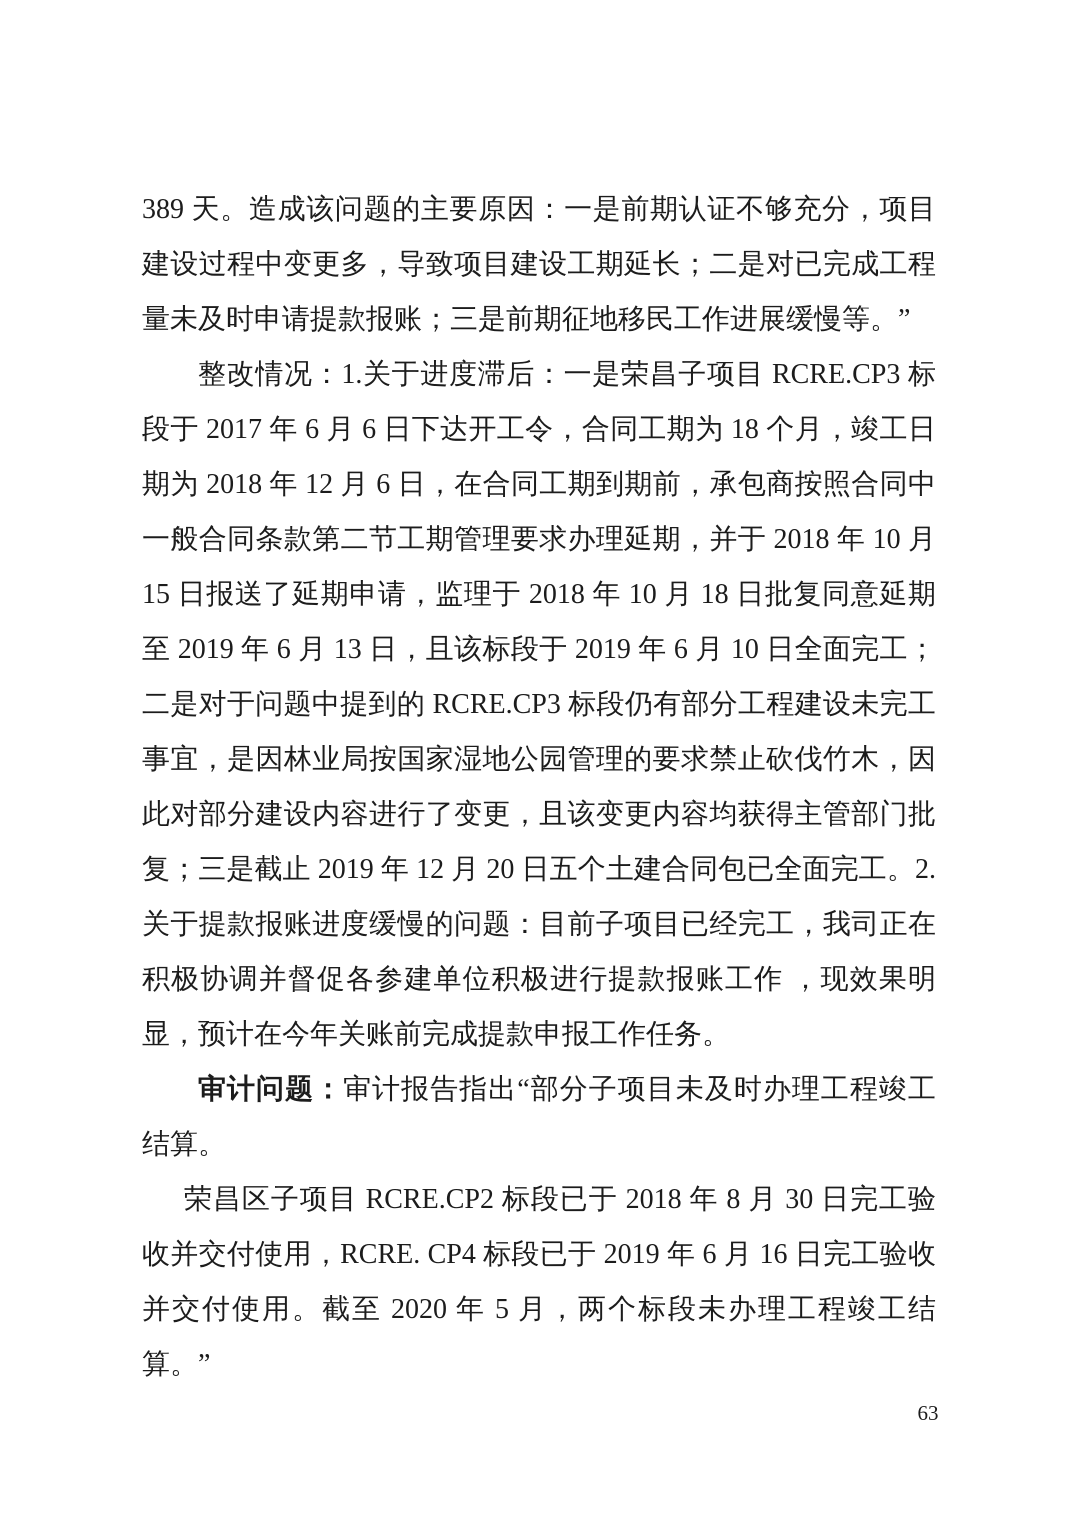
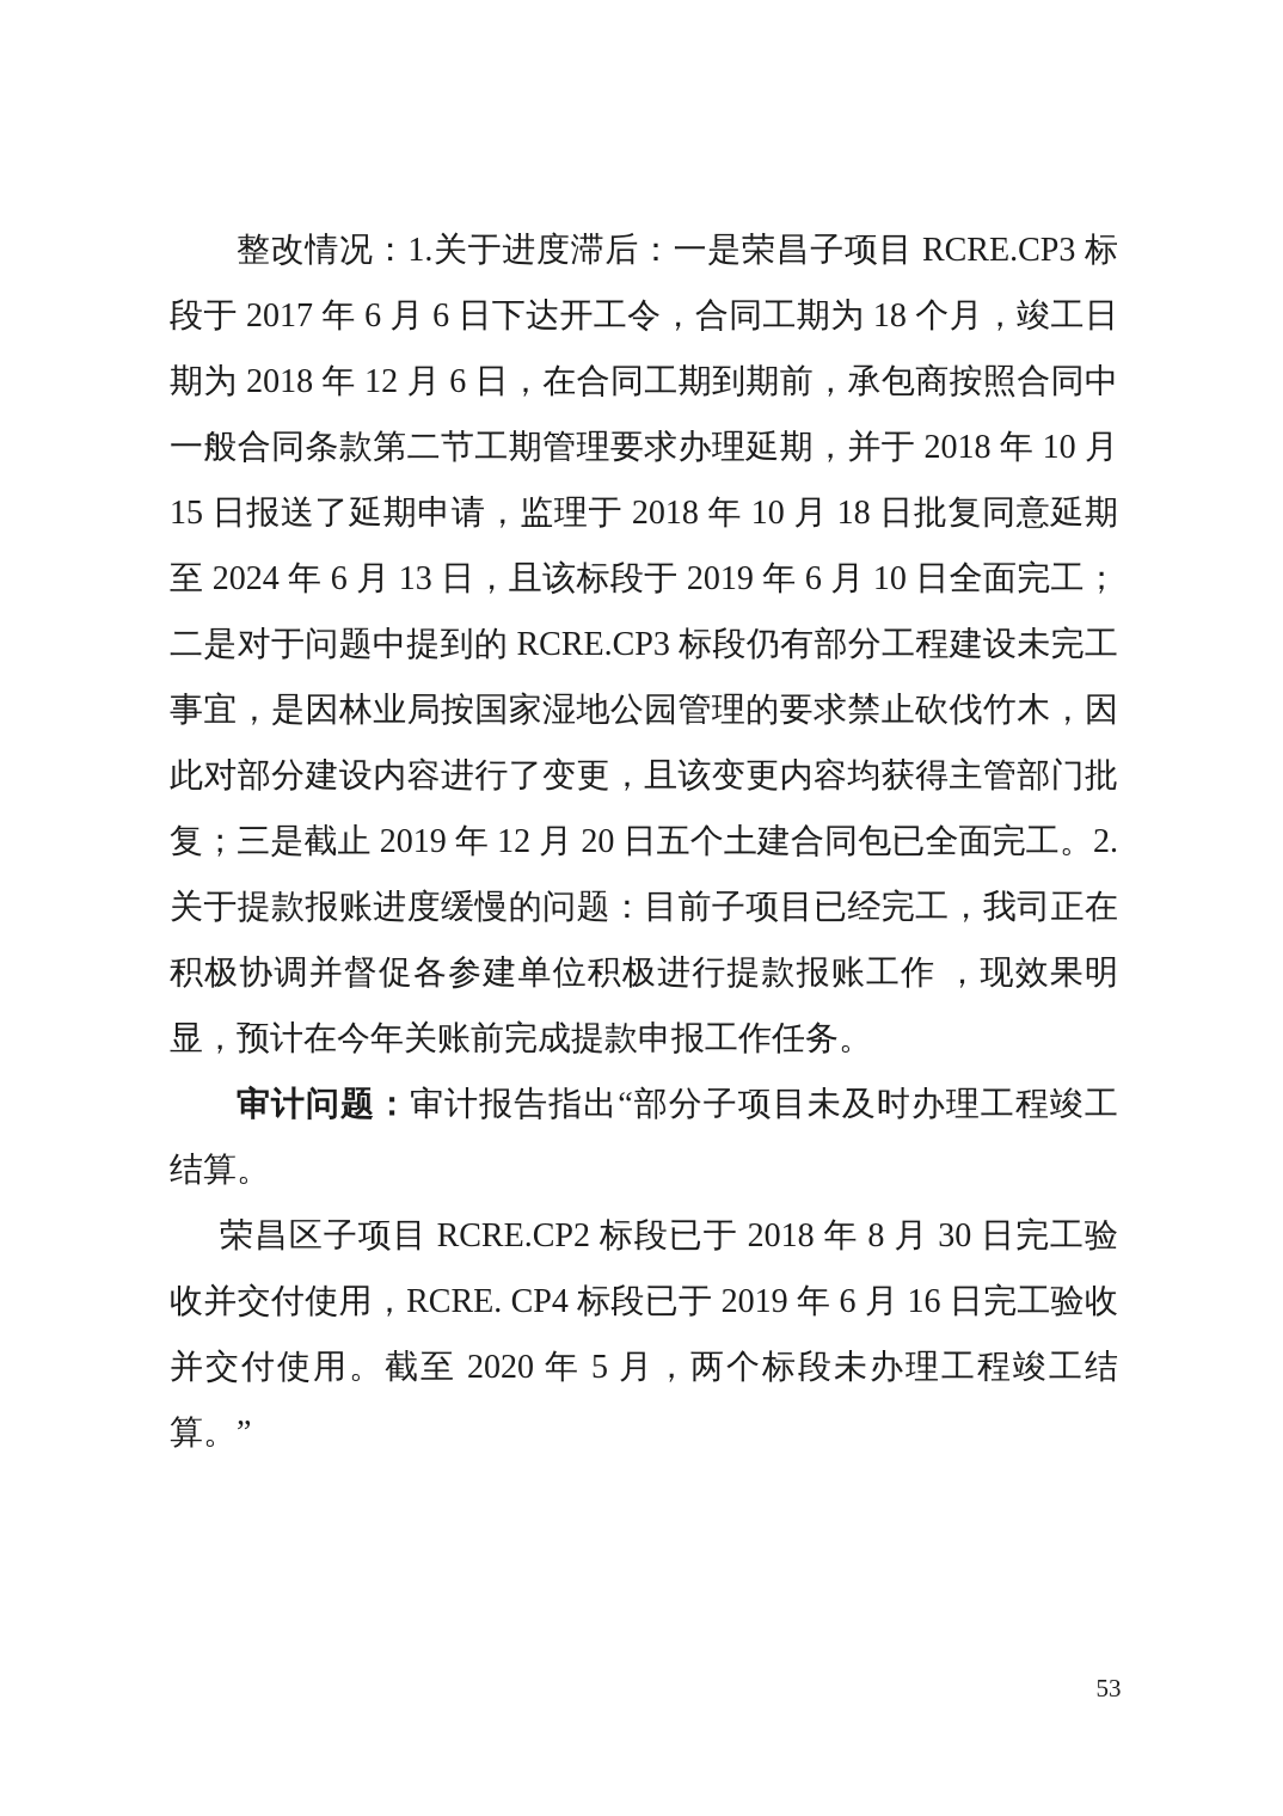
- 389 天。造成该问题的主要原因：一是前期认证不够充分，项目建设过程中变更多，导致项目建设工期延长；二是对已完成工程量未及时申请提款报账；三是前期征地移民工作进展缓慢等。”
- 整改情况：1.关于进度滞后：一是荣昌子项目 RCRE.CP3 标段于 2017 年 6 月 6 日下达开工令，合同工期为 18 个月，竣工日期为 2018 年 12 月 6 日，在合同工期到期前，承包商按照合同中一般合同条款第二节工期管理要求办理延期，并于 2018 年 10 月 15 日报送了延期申请，监理于 2018 年 10 月 18 日批复同意延期至 2019 年 6 月 13 日，且该标段于 2019 年 6 月 10 日全面完工；二是对于问题中提到的 RCRE.CP3 标段仍有部分工程建设未完工事宜，是因林业局按国家湿地公园管理的要求禁止砍伐竹木，因此对部分建设内容进行了变更，且该变更内容均获得主管部门批复；三是截止 2019 年 12 月 20 日五个土建合同包已全面完工。2.关于提款报账进度缓慢的问题：目前子项目已经完工，我司正在积极协调并督促各参建单位积极进行提款报账工作 ，现效果明显，预计在今年关账前完成提款申报工作任务。
+ 整改情况：1.关于进度滞后：一是荣昌子项目 RCRE.CP3 标段于 2017 年 6 月 6 日下达开工令，合同工期为 18 个月，竣工日期为 2018 年 12 月 6 日，在合同工期到期前，承包商按照合同中一般合同条款第二节工期管理要求办理延期，并于 2018 年 10 月 15 日报送了延期申请，监理于 2018 年 10 月 18 日批复同意延期至 2024 年 6 月 13 日，且该标段于 2019 年 6 月 10 日全面完工；二是对于问题中提到的 RCRE.CP3 标段仍有部分工程建设未完工事宜，是因林业局按国家湿地公园管理的要求禁止砍伐竹木，因此对部分建设内容进行了变更，且该变更内容均获得主管部门批复；三是截止 2019 年 12 月 20 日五个土建合同包已全面完工。2.关于提款报账进度缓慢的问题：目前子项目已经完工，我司正在积极协调并督促各参建单位积极进行提款报账工作 ，现效果明显，预计在今年关账前完成提款申报工作任务。
  审计问题：审计报告指出“部分子项目未及时办理工程竣工结算。
  荣昌区子项目 RCRE.CP2 标段已于 2018 年 8 月 30 日完工验收并交付使用，RCRE. CP4 标段已于 2019 年 6 月 16 日完工验收并交付使用。截至 2020 年 5 月，两个标段未办理工程竣工结算。”
- 63
+ 53
